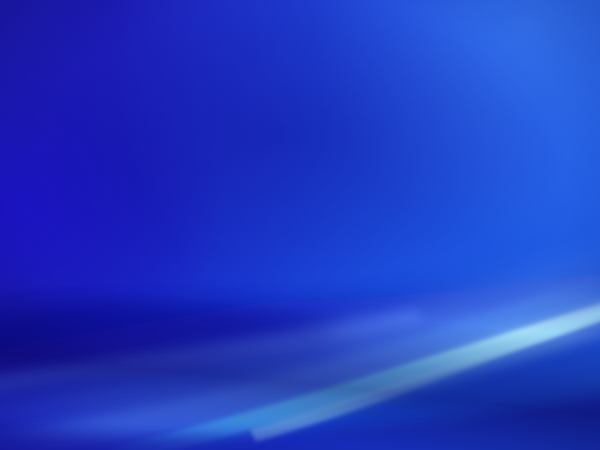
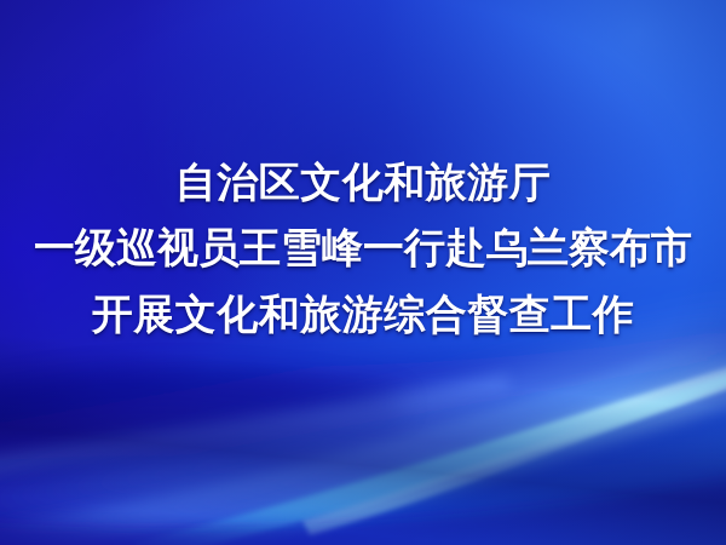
+ 自治区文化和旅游厅
+ 一级巡视员王雪峰一行赴乌兰察布市
+ 开展文化和旅游综合督查工作
